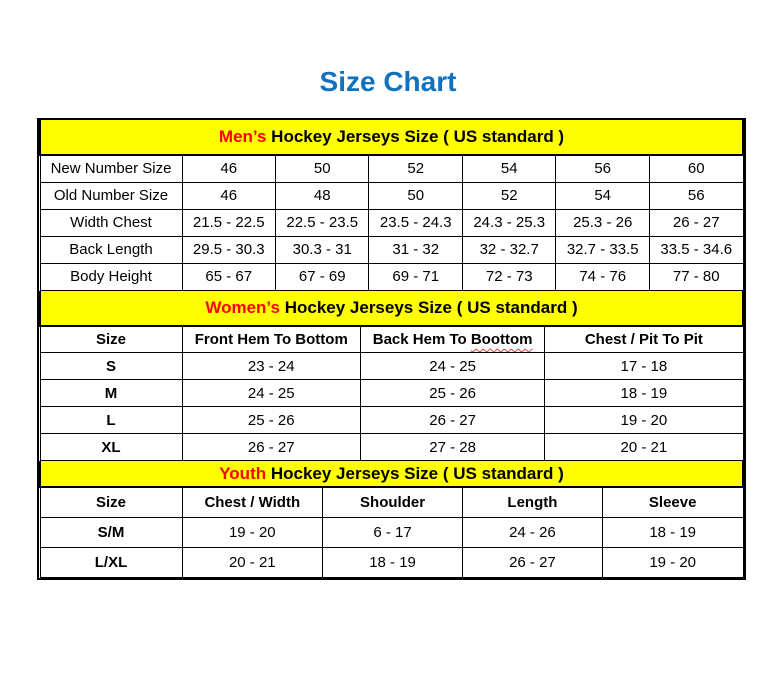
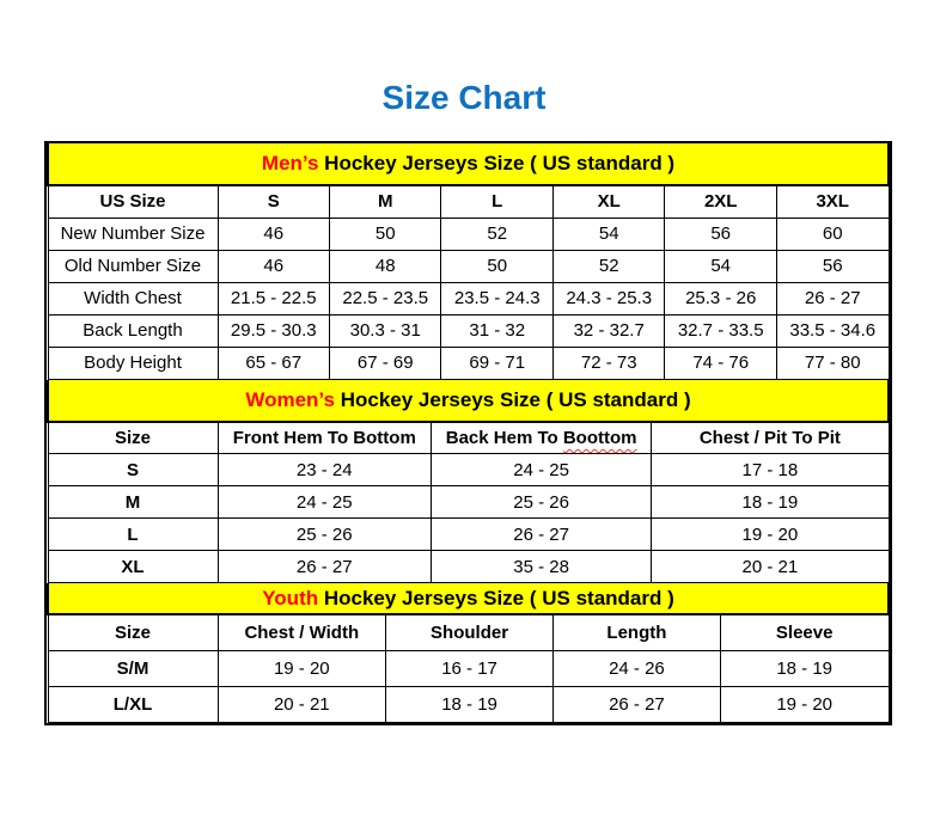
  Size Chart
  Men’s Hockey Jerseys Size ( US standard )
+ US Size	S	M	L	XL	2XL	3XL
  New Number Size	46	50	52	54	56	60
  Old Number Size	46	48	50	52	54	56
  Width Chest	21.5 - 22.5	22.5 - 23.5	23.5 - 24.3	24.3 - 25.3	25.3 - 26	26 - 27
  Back Length	29.5 - 30.3	30.3 - 31	31 - 32	32 - 32.7	32.7 - 33.5	33.5 - 34.6
  Body Height	65 - 67	67 - 69	69 - 71	72 - 73	74 - 76	77 - 80
  Women’s Hockey Jerseys Size ( US standard )
  Size	Front Hem To Bottom	Back Hem To Boottom	Chest / Pit To Pit
  S	23 - 24	24 - 25	17 - 18
  M	24 - 25	25 - 26	18 - 19
  L	25 - 26	26 - 27	19 - 20
- XL	26 - 27	27 - 28	20 - 21
+ XL	26 - 27	35 - 28	20 - 21
  Youth Hockey Jerseys Size ( US standard )
  Size	Chest / Width	Shoulder	Length	Sleeve
- S/M	19 - 20	6 - 17	24 - 26	18 - 19
+ S/M	19 - 20	16 - 17	24 - 26	18 - 19
  L/XL	20 - 21	18 - 19	26 - 27	19 - 20
